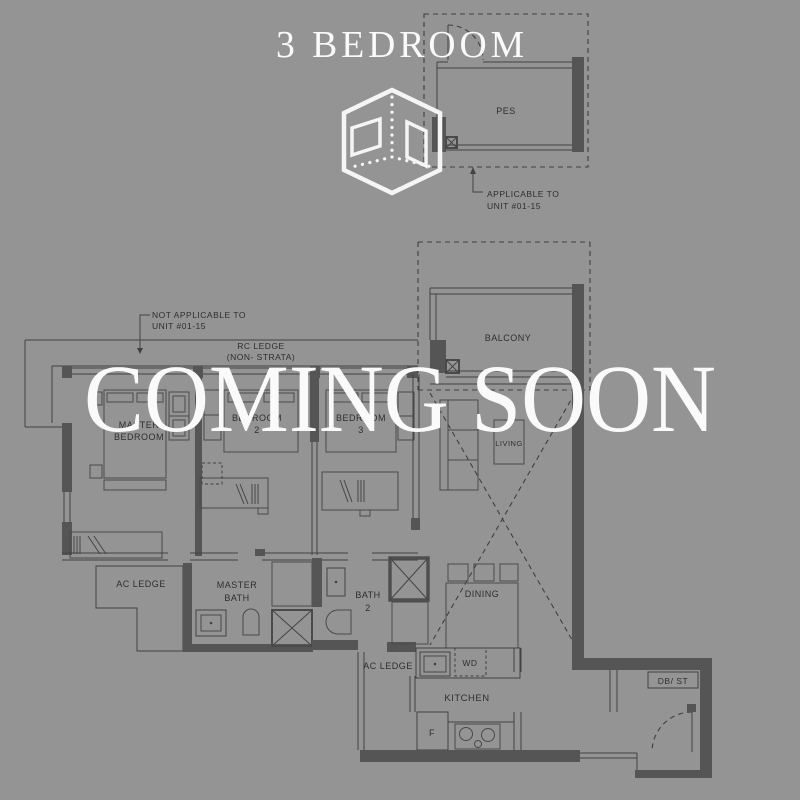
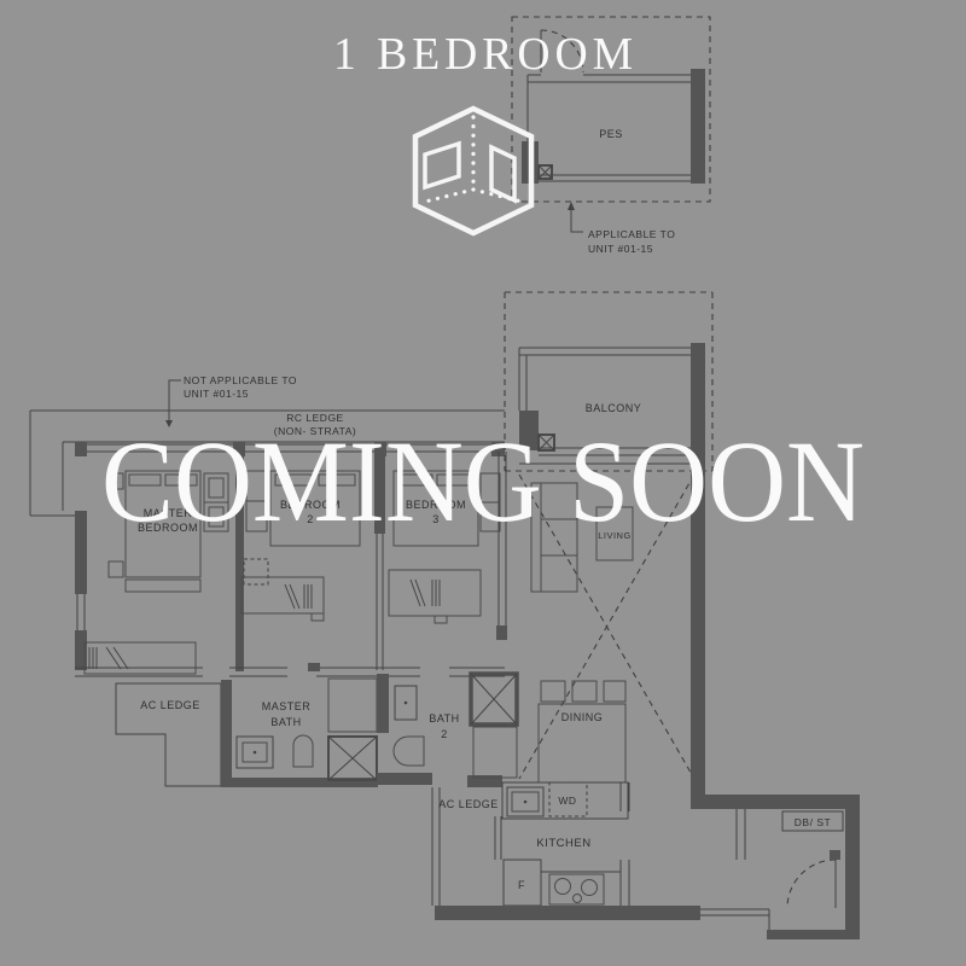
  PES
  APPLICABLE TO
  UNIT #01-15
  RC LEDGE
  (NON- STRATA)
  NOT APPLICABLE TO
  UNIT #01-15
  BALCONY
  MASTER
  BEDROOM
  BEDROOM
  2
  BEDROOM
  3
  AC LEDGE
  MASTER
  BATH
  BATH
  2
  LIVING
  DINING
  AC LEDGE
  WD
  KITCHEN
  F
  DB/ ST
- 3 BEDROOM
+ 1 BEDROOM
  COMING SOON
